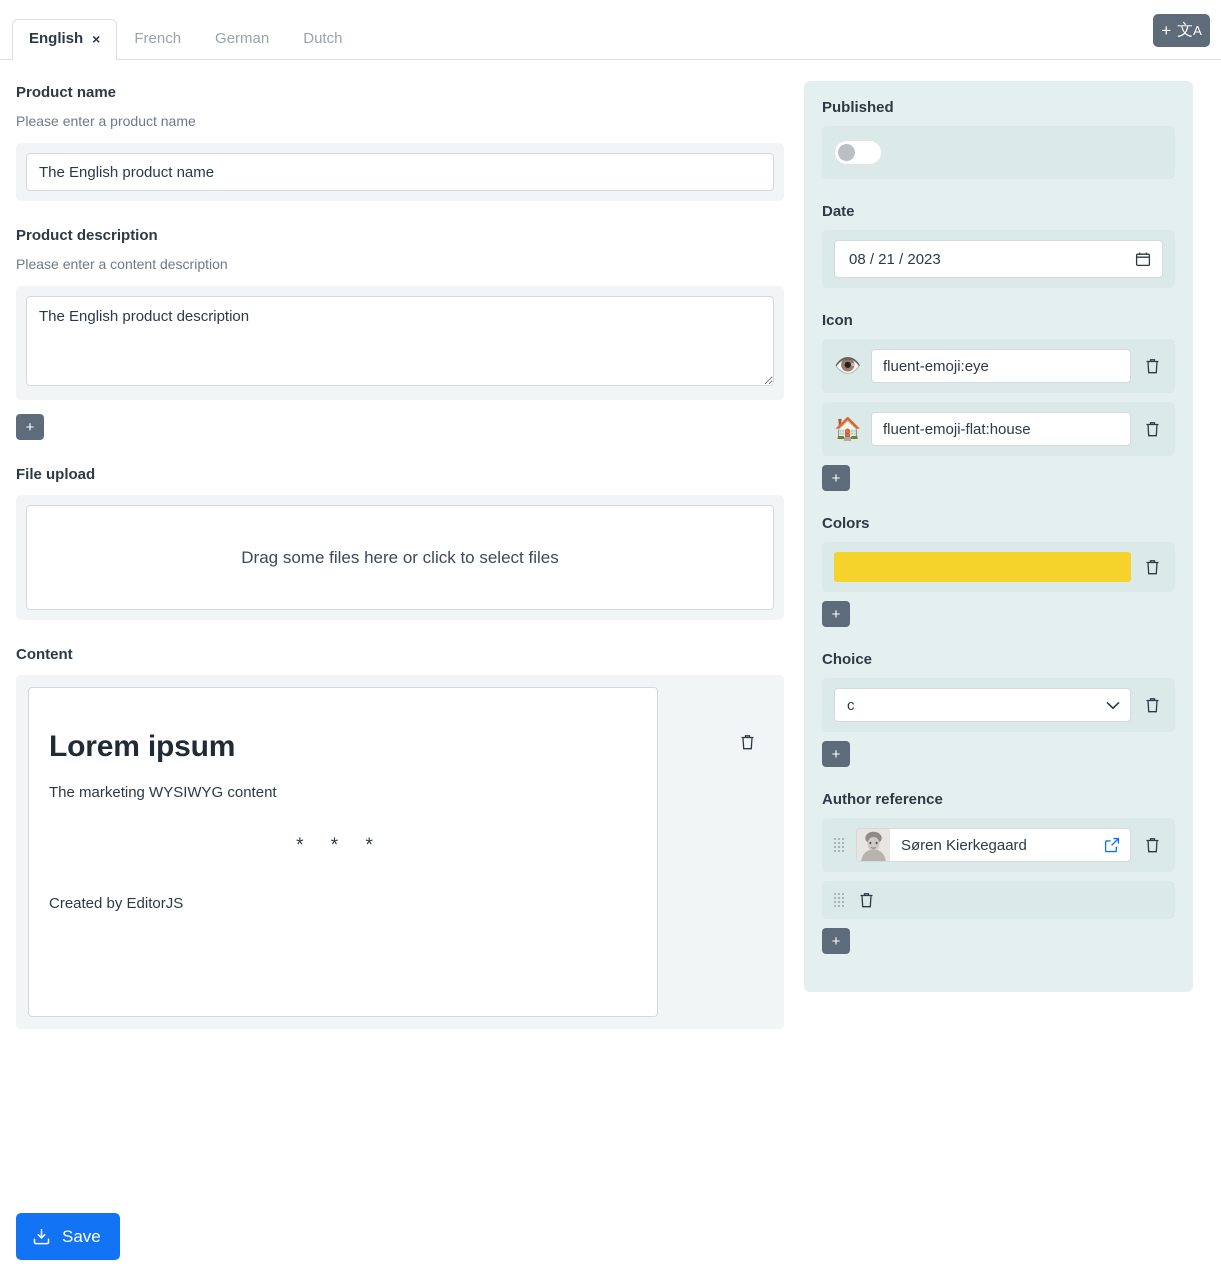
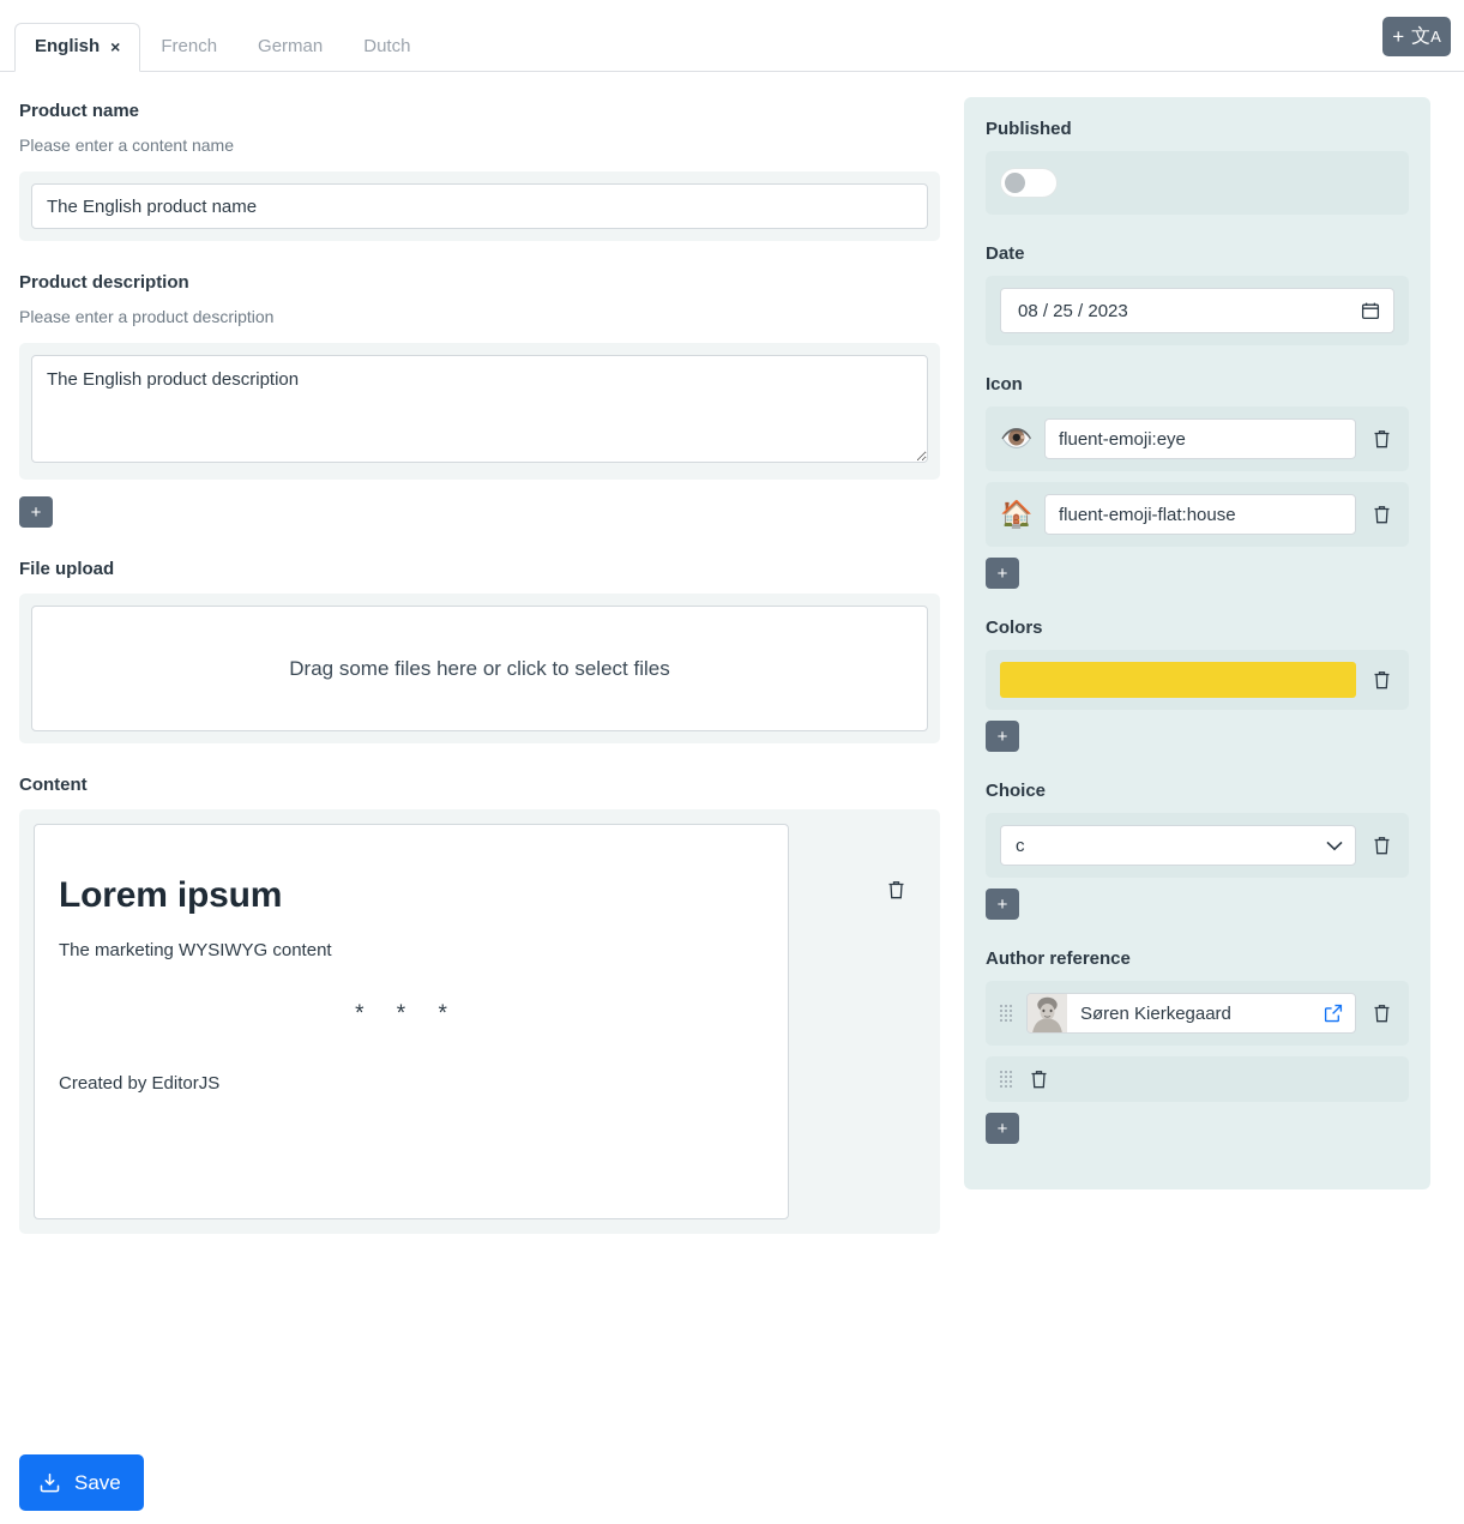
  English
  ×
  French
  German
  Dutch
  +
  文A
  Product name
- Please enter a product name
+ Please enter a content name
  The English product name
  Product description
- Please enter a content description
+ Please enter a product description
  The English product description
  +
  File upload
  Drag some files here or click to select files
  Content
  Lorem ipsum
  The marketing WYSIWYG content
  * * *
  Created by EditorJS
  Published
  Date
- 08 / 21 / 2023
+ 08 / 25 / 2023
  Icon
  👁️
  fluent-emoji:eye
  🏠
  fluent-emoji-flat:house
  +
  Colors
  +
  Choice
  c
  +
  Author reference
  Søren Kierkegaard
  +
  Save
